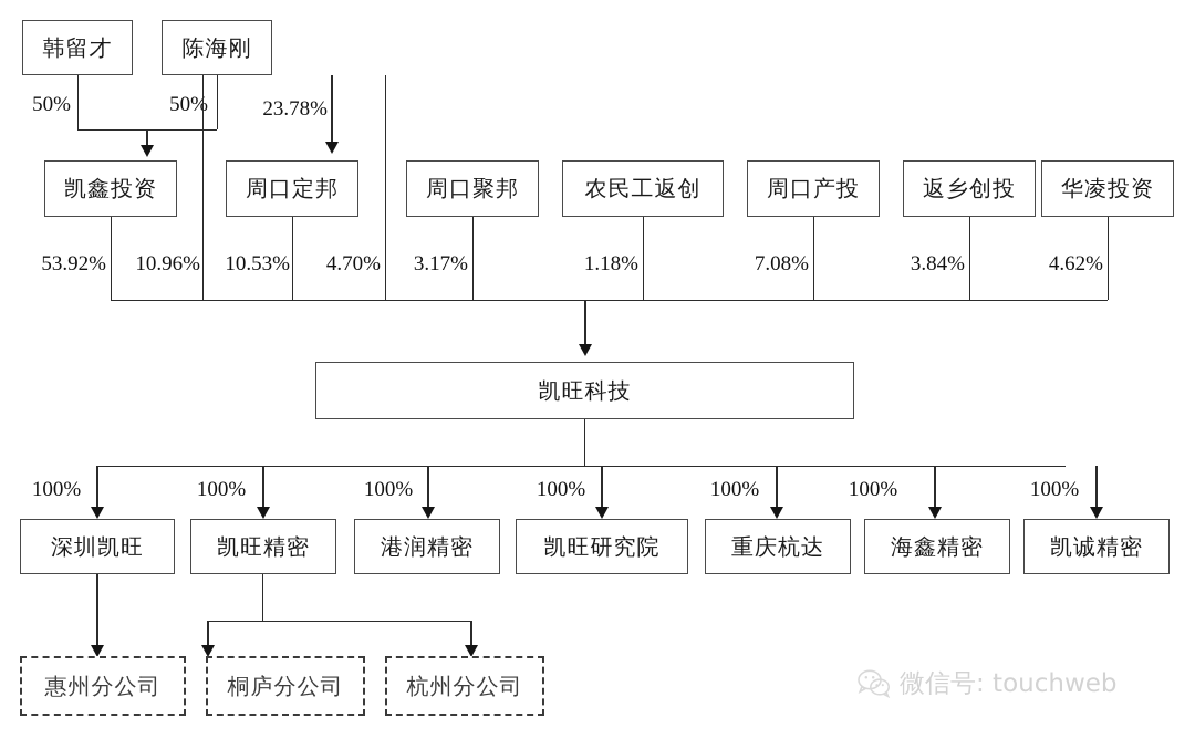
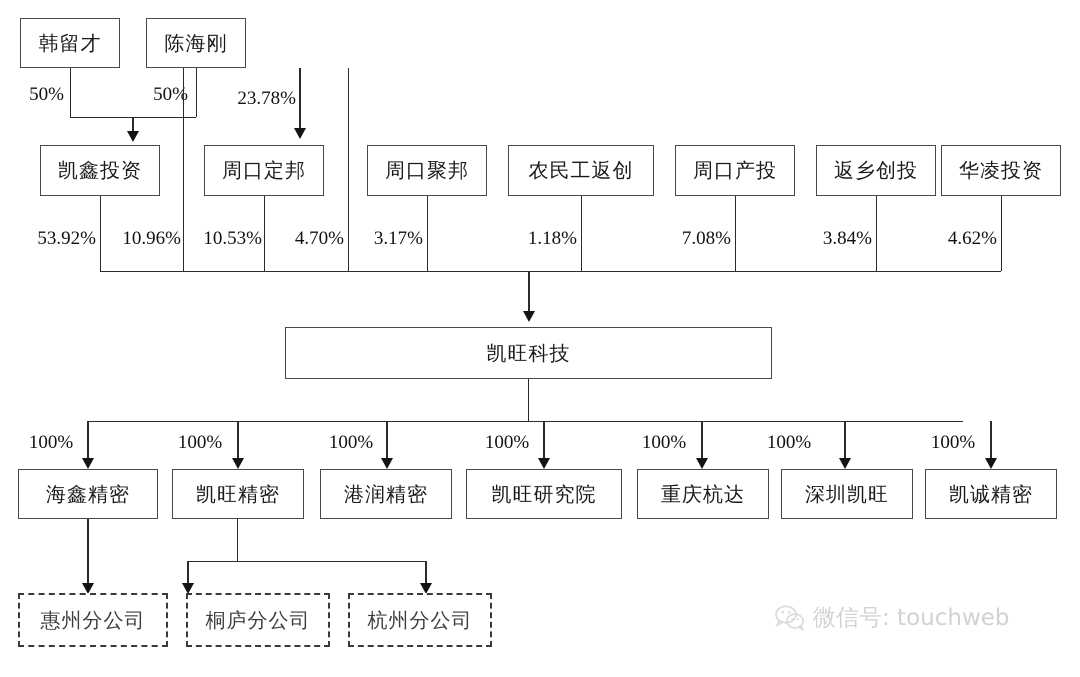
  韩留才
  陈海刚
  50%
  50%
  23.78%
  凯鑫投资
  周口定邦
  周口聚邦
  农民工返创
  周口产投
  返乡创投
  华凌投资
  53.92%
  10.96%
  10.53%
  4.70%
  3.17%
  1.18%
  7.08%
  3.84%
  4.62%
  凯旺科技
  100%
  100%
  100%
  100%
  100%
  100%
  100%
- 深圳凯旺
+ 海鑫精密
  凯旺精密
  港润精密
  凯旺研究院
  重庆杭达
- 海鑫精密
+ 深圳凯旺
  凯诚精密
  惠州分公司
  桐庐分公司
  杭州分公司
  微信号: touchweb
